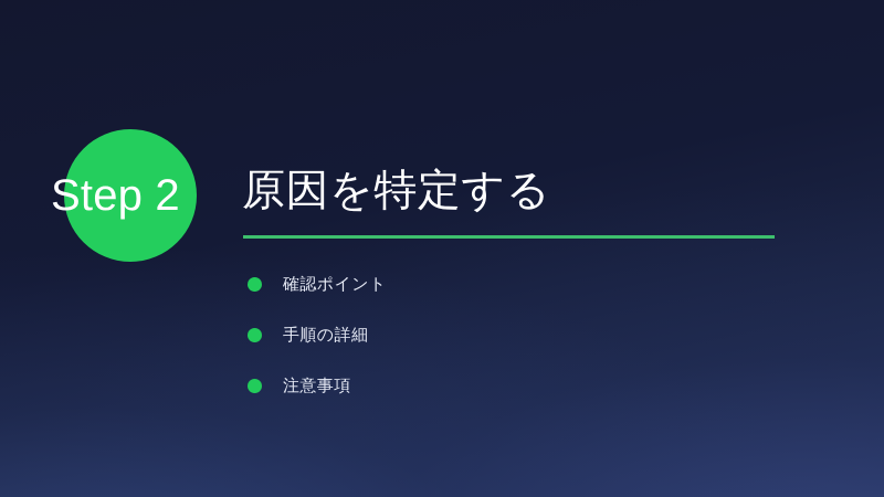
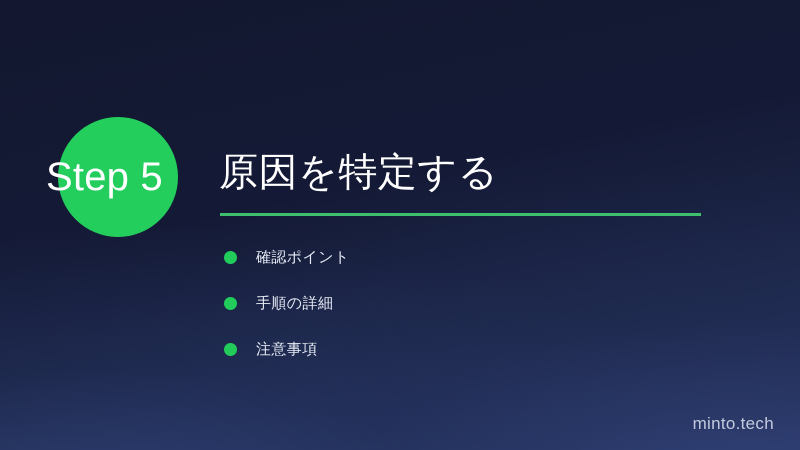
- Step 2
+ Step 5
  原因を特定する
  確認ポイント
  手順の詳細
  注意事項
+ minto.tech
